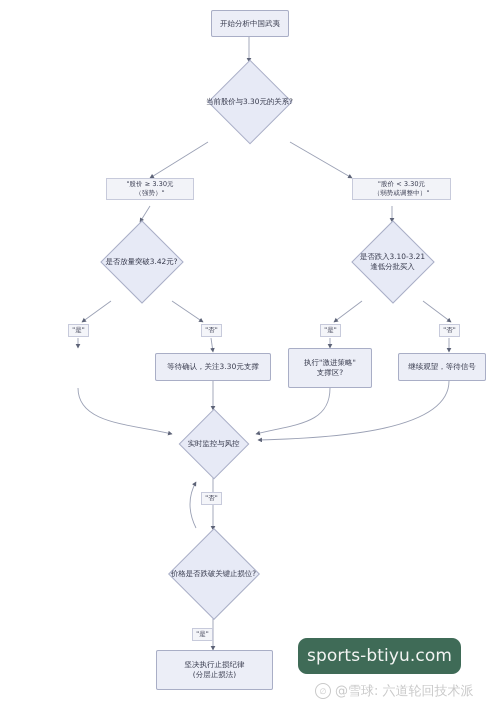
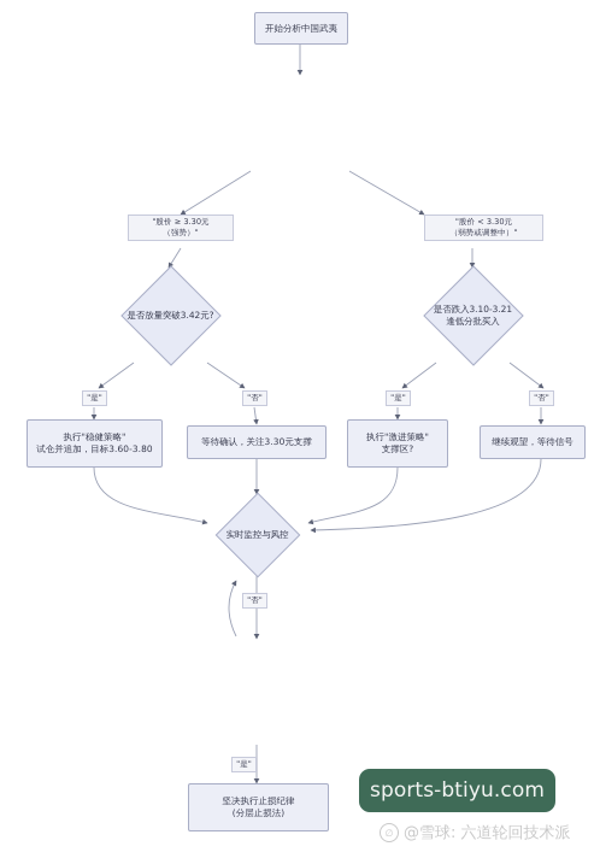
  开始分析中国武夷
- 当前股价与3.30元的关系?
  是否放量突破3.42元?
  是否跌入3.10-3.21
  逢低分批买入
+ 执行"稳健策略"
+ 试仓并追加，目标3.60-3.80
  等待确认，关注3.30元支撑
  执行"激进策略"
  支撑区?
  继续观望，等待信号
  实时监控与风控
- 价格是否跌破关键止损位?
  坚决执行止损纪律
  (分层止损法)
  "股价 ≥ 3.30元
  （强势）"
  "股价 < 3.30元
  （弱势或调整中）"
  "是"
  "否"
  "是"
  "否"
  "否"
  "是"
  sports-btiyu.com
  ∅
  @雪球: 六道轮回技术派
